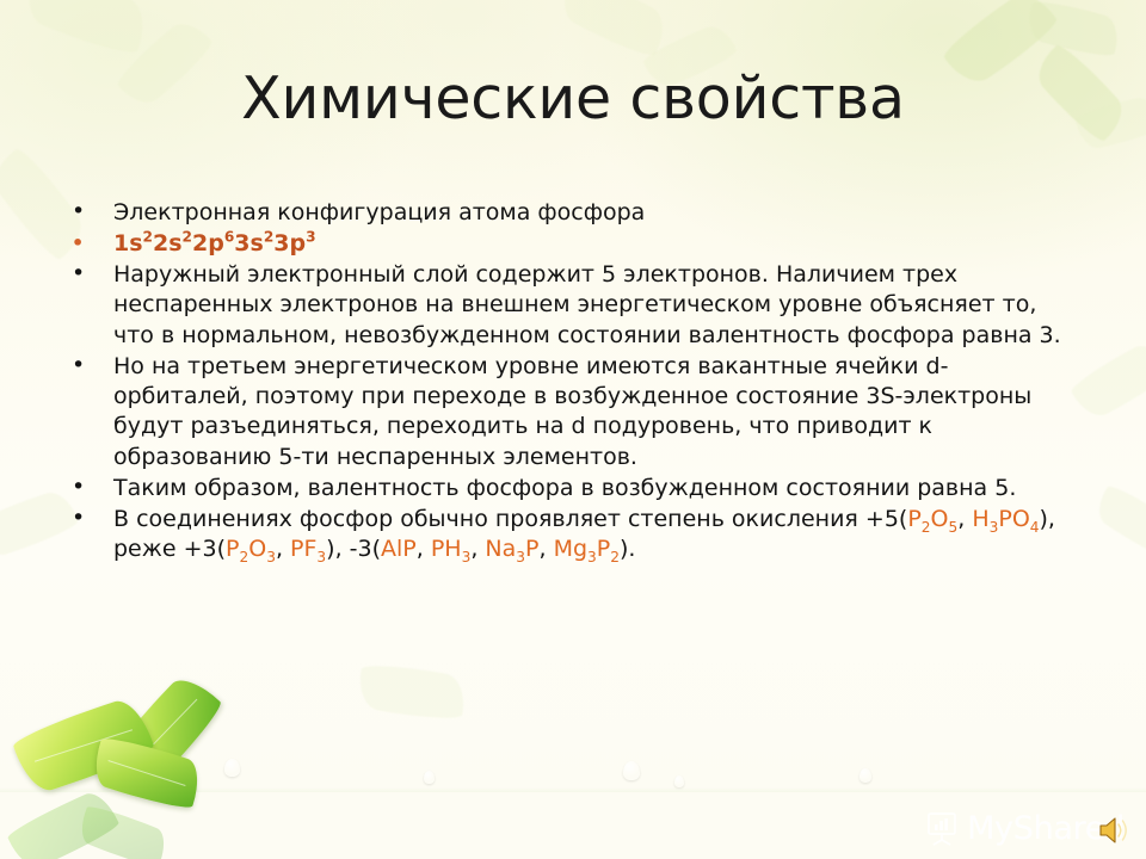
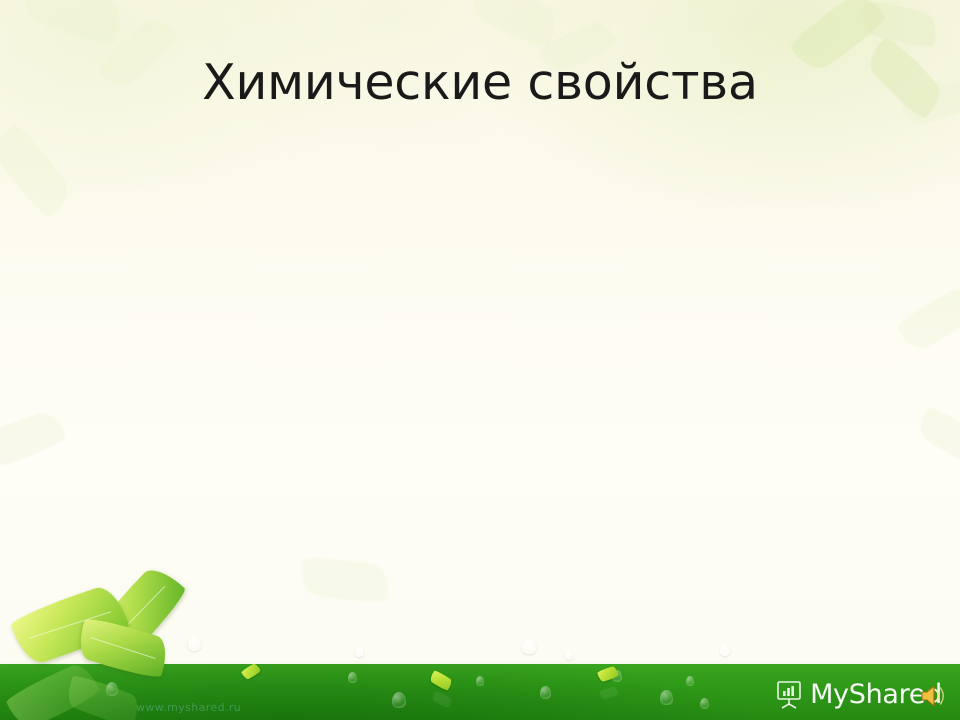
+ www.myshared.ru
  Химические свойства
- Электронная конфигурация атома фосфора
- 1s22s22p63s23p3
- Наружный электронный слой содержит 5 электронов. Наличием трех неспаренных электронов на внешнем энергетическом уровне объясняет то, что в нормальном, невозбужденном состоянии валентность фосфора равна 3.
- Но на третьем энергетическом уровне имеются вакантные ячейки d-орбиталей, поэтому при переходе в возбужденное состояние 3S-электроны будут разъединяться, переходить на d подуровень, что приводит к образованию 5-ти неспаренных элементов.
- Таким образом, валентность фосфора в возбужденном состоянии равна 5.
- В соединениях фосфор обычно проявляет степень окисления +5(P2O5, H3PO4), реже +3(P2O3, PF3), -3(AlP, PH3, Na3P, Mg3P2).
  MyShare
